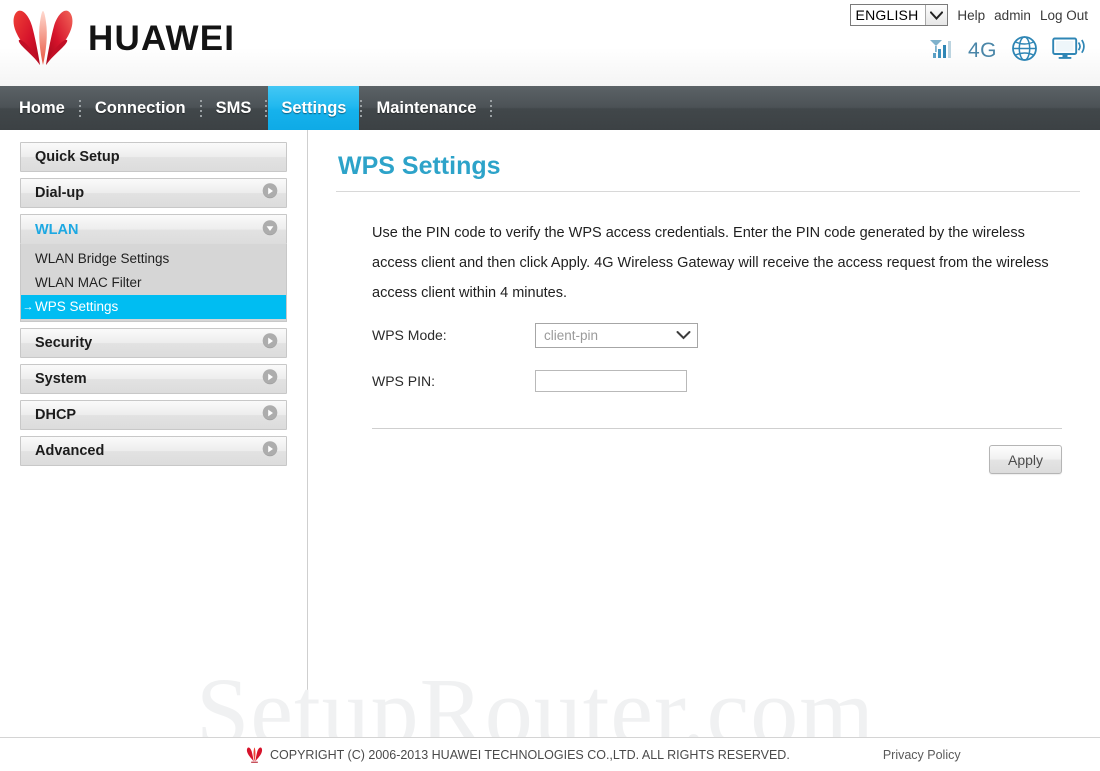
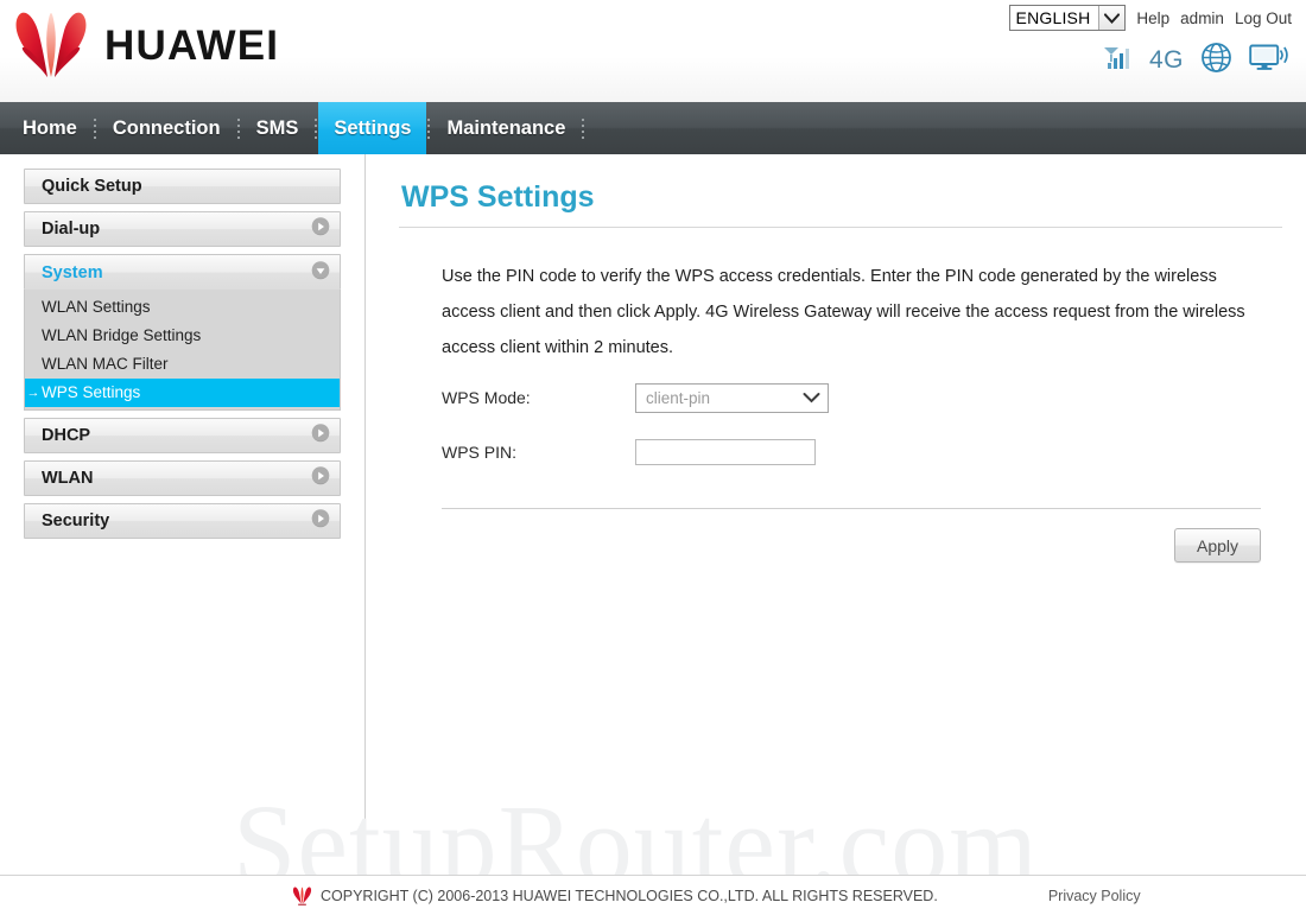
  HUAWEI
  ENGLISH
  Help
  admin
  Log Out
  4G
  Home
  Connection
  SMS
  Settings
  Maintenance
  Quick Setup
  Dial-up
- WLAN
+ System
+ WLAN Settings
  WLAN Bridge Settings
  WLAN MAC Filter
  →
  WPS Settings
- Security
+ DHCP
- System
+ WLAN
- DHCP
+ Security
- Advanced
  WPS Settings
- Use the PIN code to verify the WPS access credentials. Enter the PIN code generated by the wireless access client and then click Apply. 4G Wireless Gateway will receive the access request from the wireless access client within 4 minutes.
+ Use the PIN code to verify the WPS access credentials. Enter the PIN code generated by the wireless access client and then click Apply. 4G Wireless Gateway will receive the access request from the wireless access client within 2 minutes.
  WPS Mode:
  client-pin
  WPS PIN:
  Apply
  SetupRouter.com
  COPYRIGHT (C) 2006-2013 HUAWEI TECHNOLOGIES CO.,LTD. ALL RIGHTS RESERVED.
  Privacy Policy
